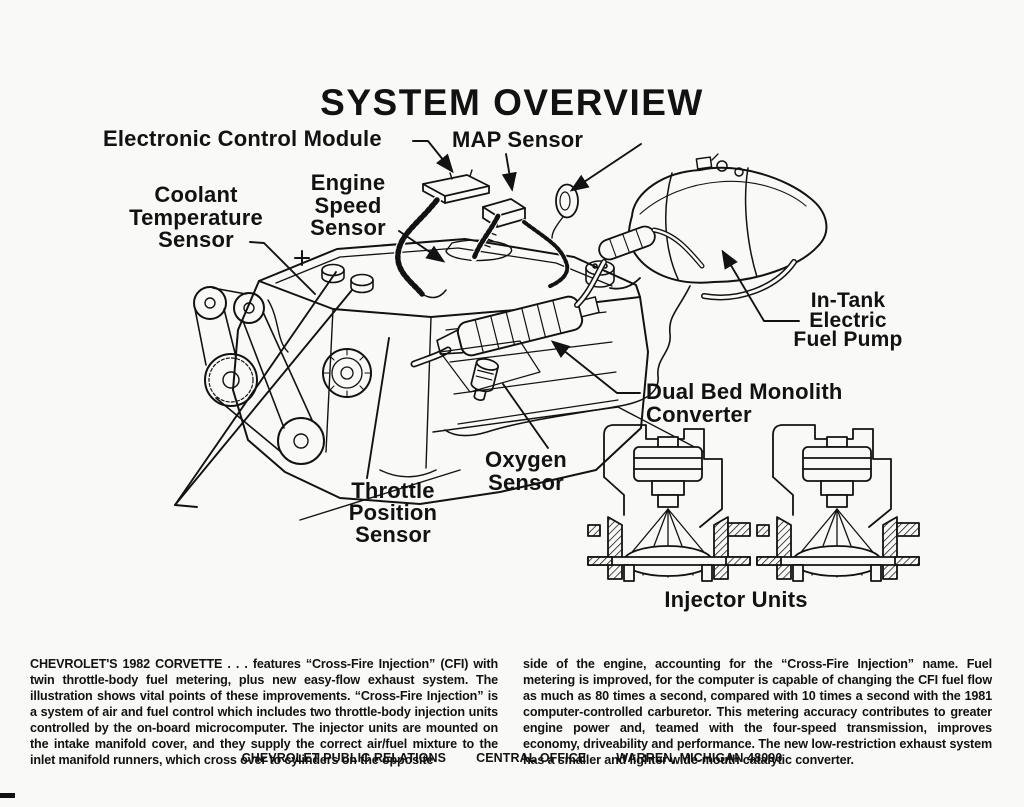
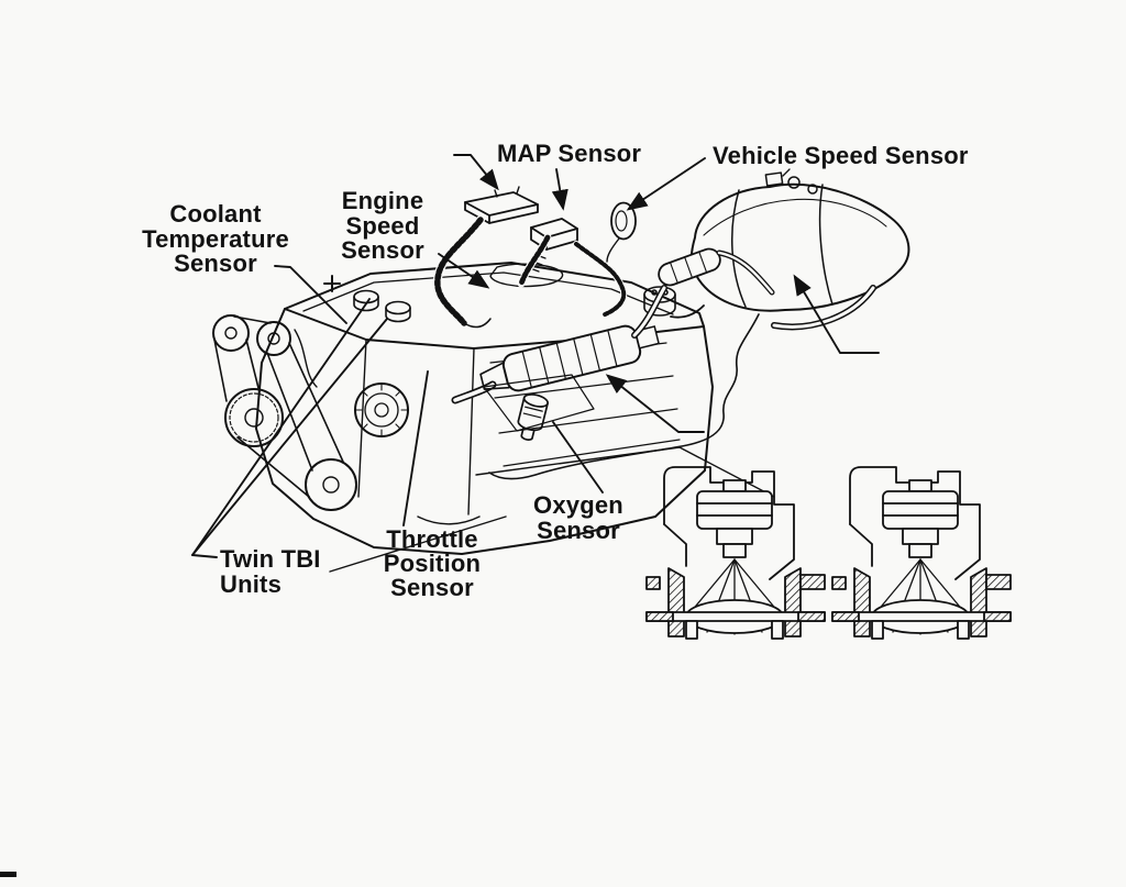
- SYSTEM OVERVIEW
- Electronic Control Module
  MAP Sensor
+ Vehicle Speed Sensor
  Coolant
  Temperature
  Sensor
  Engine
  Speed
  Sensor
- In-Tank
- Electric
- Fuel Pump
- Dual Bed Monolith
- Converter
  Oxygen
  Sensor
+ Twin TBI
+ Units
  Throttle
  Position
  Sensor
- Injector Units
- CHEVROLET'S 1982 CORVETTE . . . features “Cross-Fire Injection” (CFI) with twin throttle-body fuel metering, plus new easy-flow exhaust system. The illustration shows vital points of these improvements. “Cross-Fire Injection” is a system of air and fuel control which includes two throttle-body injection units controlled by the on-board microcomputer. The injector units are mounted on the intake manifold cover, and they supply the correct air/fuel mixture to the inlet manifold runners, which cross over to cylinders on the opposite
- side of the engine, accounting for the “Cross-Fire Injection” name. Fuel metering is improved, for the computer is capable of changing the CFI fuel flow as much as 80 times a second, compared with 10 times a second with the 1981 computer-controlled carburetor. This metering accuracy contributes to greater engine power and, teamed with the four-speed transmission, improves economy, driveability and performance. The new low-restriction exhaust system has a smaller and lighter wide-mouth catalytic converter.
- CHEVROLET PUBLIC RELATIONS
- CENTRAL OFFICE
- WARREN, MICHIGAN 48090
